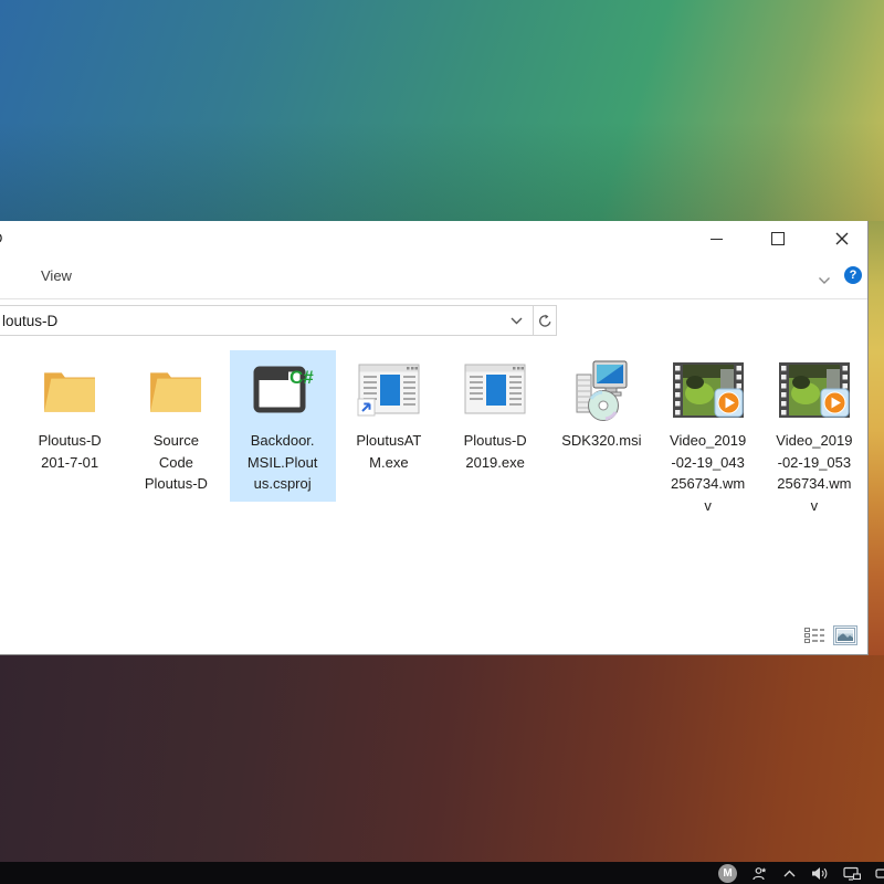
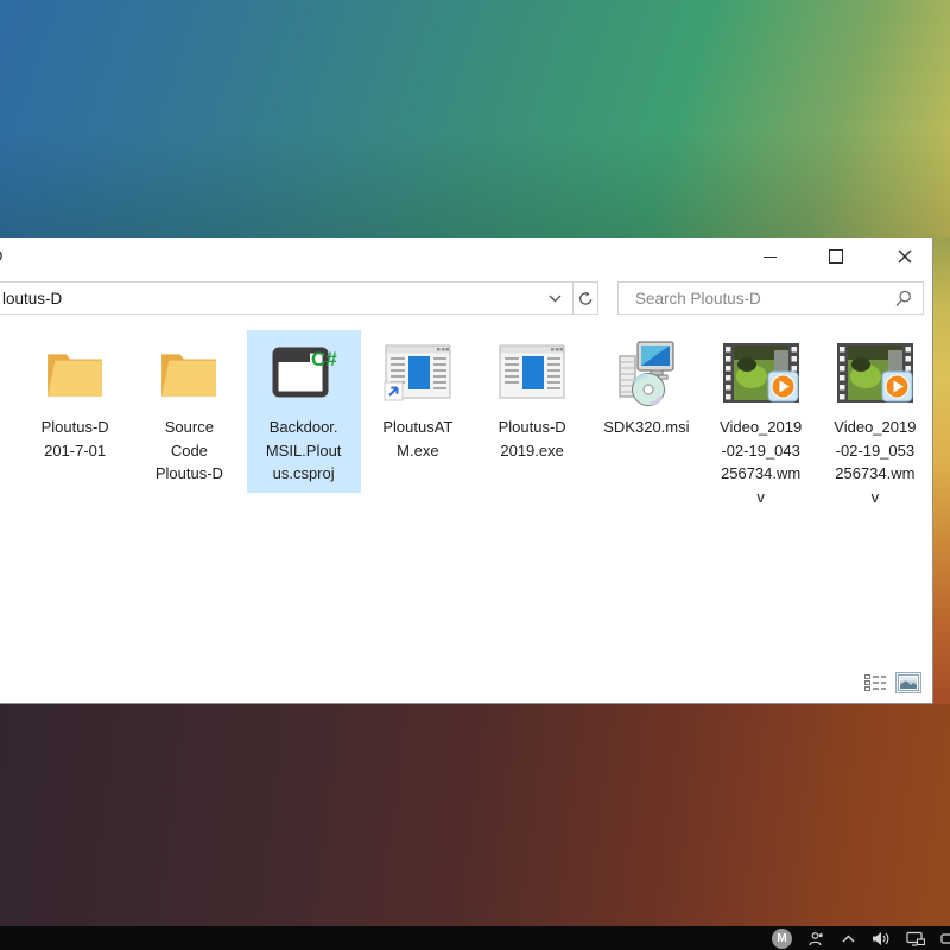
- View
- ?
  loutus-D
+ Search Ploutus-D
  Ploutus-D
  201-7-01
  Source
  Code
  Ploutus-D
  C#
  Backdoor.
  MSIL.Plout
  us.csproj
  PloutusAT
  M.exe
  Ploutus-D
  2019.exe
  SDK320.msi
  Video_2019
  -02-19_043
  256734.wm
  v
  Video_2019
  -02-19_053
  256734.wm
  v
  M
